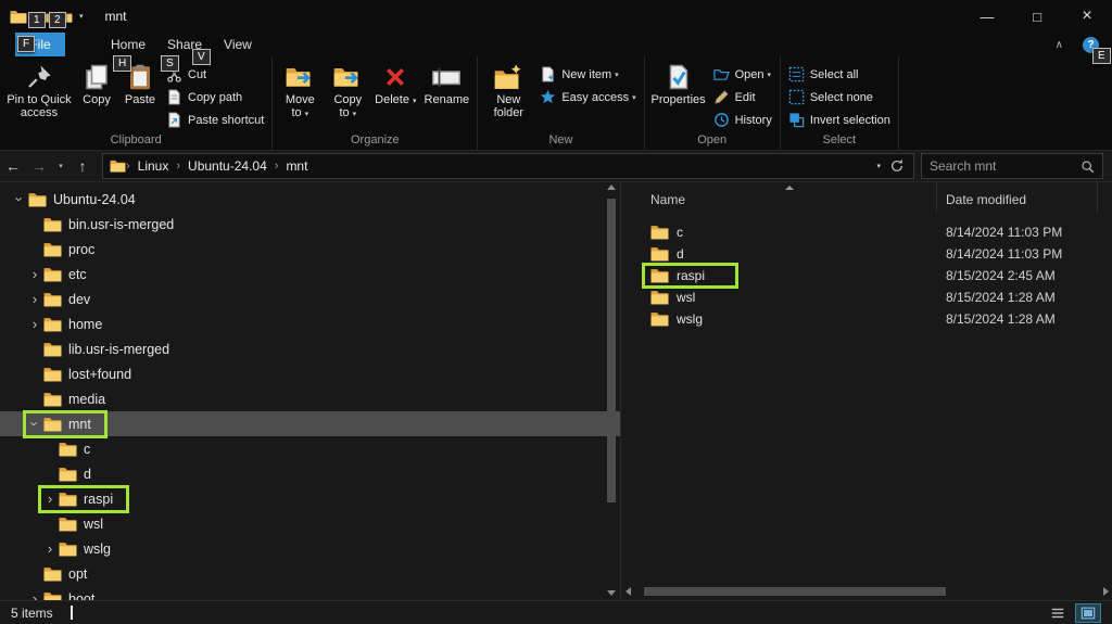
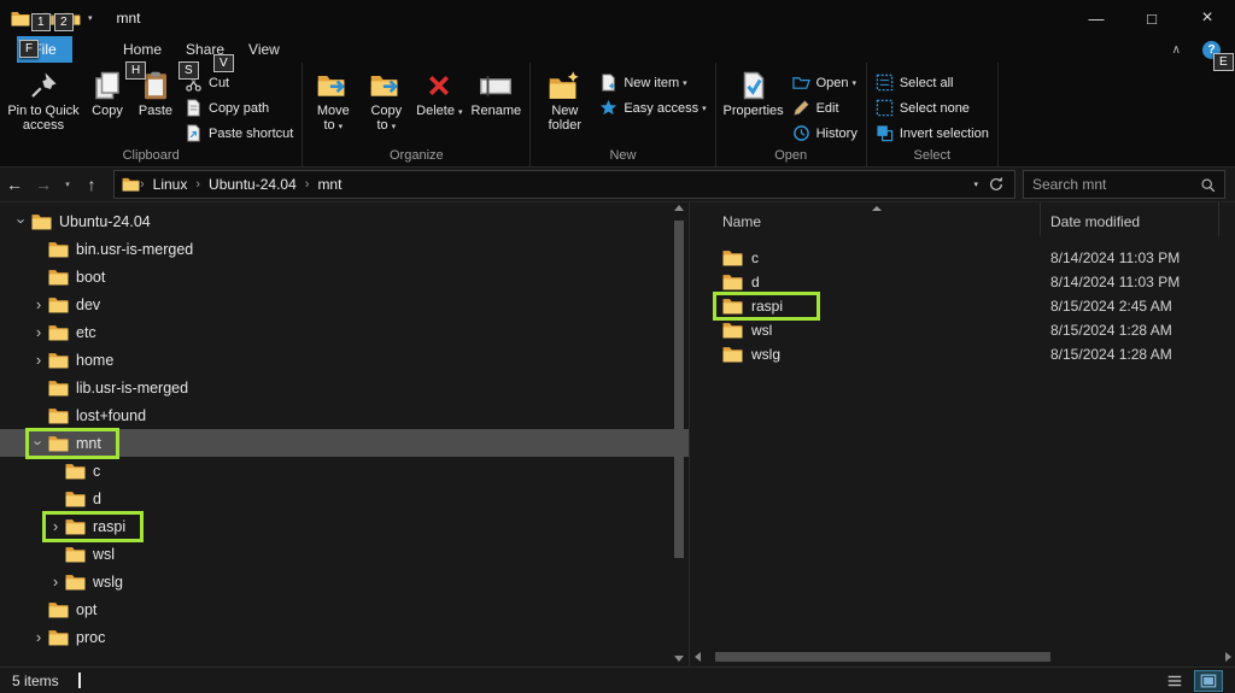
  mnt
  —
  □
  ×
  1
  2
  F
  H
  S
  V
  E
  ile
  Home
  Share
  View
  ∧
  ?
  Pin to Quick access
  Copy
  Paste
  Cut
  Copy path
  Paste shortcut
  Clipboard
  Move to
  Copy to
  Delete
  Rename
  Organize
  New folder
  New item
  Easy access
  New
  Properties
  Open
  Edit
  History
  Open
  Select all
  Select none
  Invert selection
  Select
  ←
  →
  ↑
  ›
  Linux
  ›
  Ubuntu-24.04
  ›
  mnt
  Search mnt
  Ubuntu-24.04
  bin.usr-is-merged
- proc
+ boot
  ›
- etc
+ dev
  ›
- dev
+ etc
  ›
  home
  lib.usr-is-merged
  lost+found
- media
  mnt
  c
  d
  ›
  raspi
  wsl
  ›
  wslg
  opt
  ›
- boot
+ proc
  Name
  Date modified
  c
  8/14/2024 11:03 PM
  d
  8/14/2024 11:03 PM
  raspi
  8/15/2024 2:45 AM
  wsl
  8/15/2024 1:28 AM
  wslg
  8/15/2024 1:28 AM
  5 items
